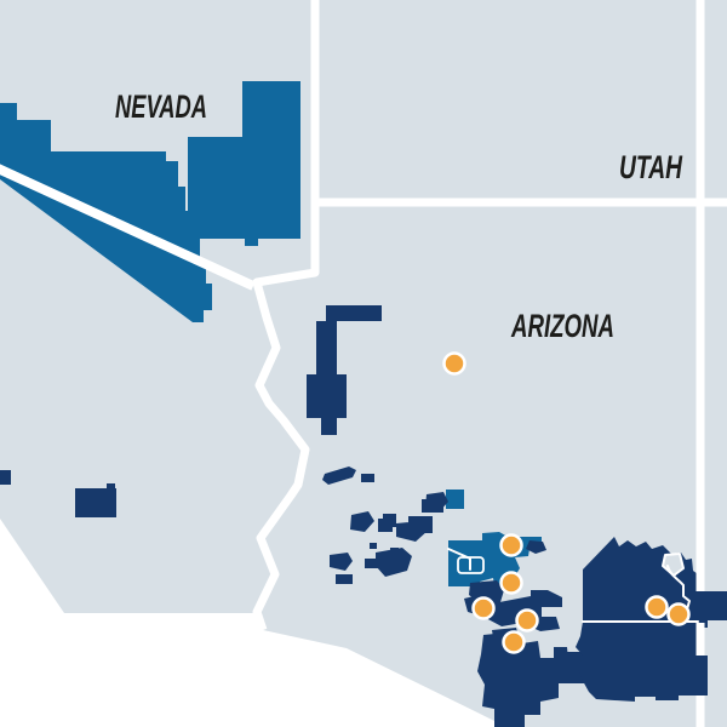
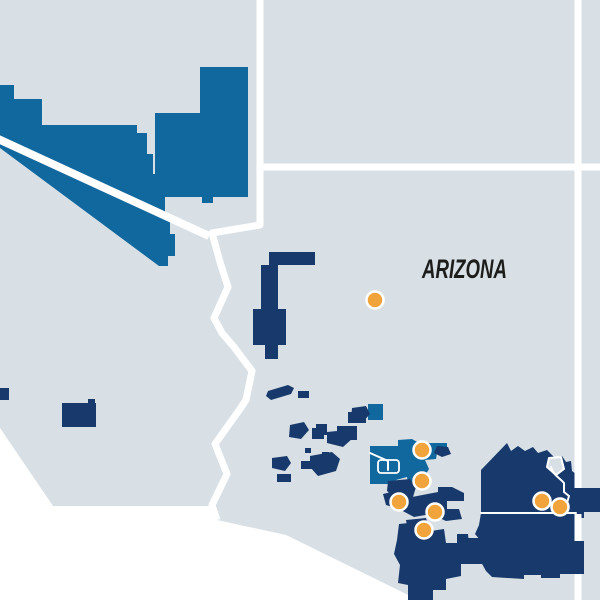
- NEVADA
- UTAH
  ARIZONA
